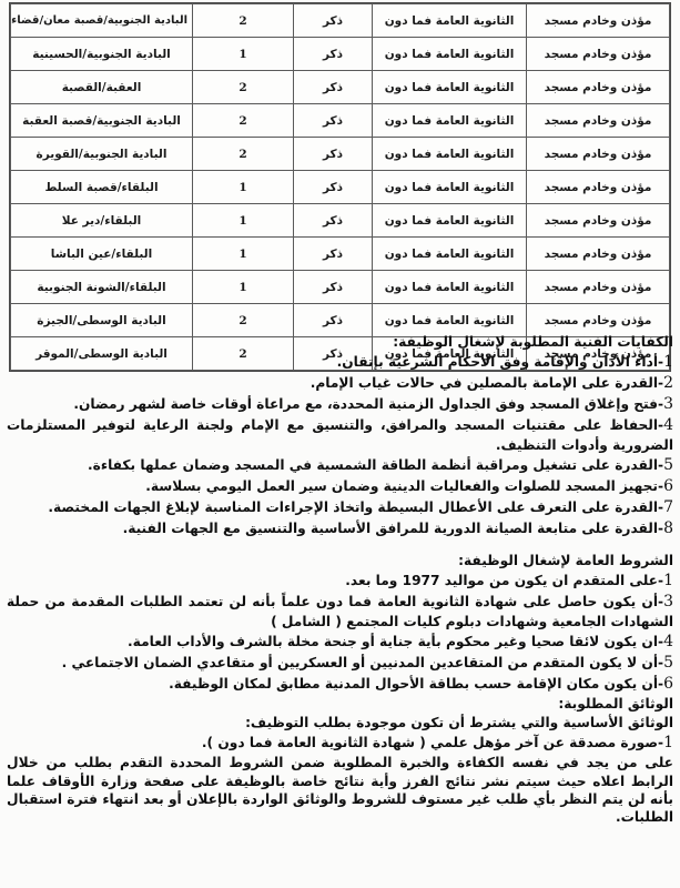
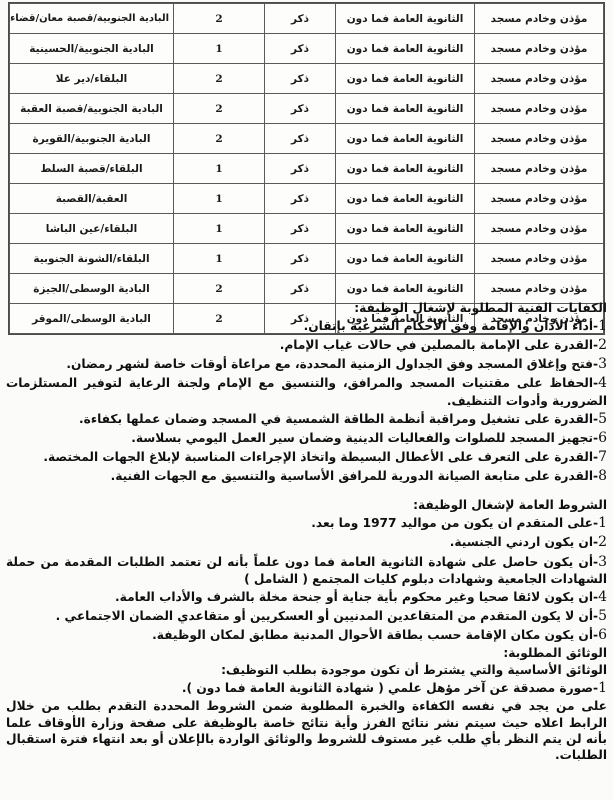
  مؤذن وخادم مسجد	الثانوية العامة فما دون	ذكر	2	البادية الجنوبية/قصبة معان/قضاء
  مؤذن وخادم مسجد	الثانوية العامة فما دون	ذكر	1	البادية الجنوبية/الحسينية
- مؤذن وخادم مسجد	الثانوية العامة فما دون	ذكر	2	العقبة/القصبة
+ مؤذن وخادم مسجد	الثانوية العامة فما دون	ذكر	2	البلقاء/دير علا
  مؤذن وخادم مسجد	الثانوية العامة فما دون	ذكر	2	البادية الجنوبية/قصبة العقبة
  مؤذن وخادم مسجد	الثانوية العامة فما دون	ذكر	2	البادية الجنوبية/القويرة
  مؤذن وخادم مسجد	الثانوية العامة فما دون	ذكر	1	البلقاء/قصبة السلط
- مؤذن وخادم مسجد	الثانوية العامة فما دون	ذكر	1	البلقاء/دير علا
+ مؤذن وخادم مسجد	الثانوية العامة فما دون	ذكر	1	العقبة/القصبة
  مؤذن وخادم مسجد	الثانوية العامة فما دون	ذكر	1	البلقاء/عين الباشا
  مؤذن وخادم مسجد	الثانوية العامة فما دون	ذكر	1	البلقاء/الشونة الجنوبية
  مؤذن وخادم مسجد	الثانوية العامة فما دون	ذكر	2	البادية الوسطى/الجيزة
  مؤذن وخادم مسجد	الثانوية العامة فما دون	ذكر	2	البادية الوسطى/الموقر
  الكفايات الفنية المطلوبة لإشغال الوظيفة:
  1-أداء الأذان والإقامة وفق الأحكام الشرعية بإتقان.
  2-القدرة على الإمامة بالمصلين في حالات غياب الإمام.
  3-فتح وإغلاق المسجد وفق الجداول الزمنية المحددة، مع مراعاة أوقات خاصة لشهر رمضان.
  4-الحفاظ على مقتنيات المسجد والمرافق، والتنسيق مع الإمام ولجنة الرعاية لتوفير المستلزمات الضرورية وأدوات التنظيف.
  5-القدرة على تشغيل ومراقبة أنظمة الطاقة الشمسية في المسجد وضمان عملها بكفاءة.
  6-تجهيز المسجد للصلوات والفعاليات الدينية وضمان سير العمل اليومي بسلاسة.
  7-القدرة على التعرف على الأعطال البسيطة واتخاذ الإجراءات المناسبة لإبلاغ الجهات المختصة.
  8-القدرة على متابعة الصيانة الدورية للمرافق الأساسية والتنسيق مع الجهات الفنية.
  الشروط العامة لإشغال الوظيفة:
  1-على المتقدم ان يكون من مواليد 1977 وما بعد.
+ 2-ان يكون اردني الجنسية.
  3-أن يكون حاصل على شهادة الثانوية العامة فما دون علماً بأنه لن تعتمد الطلبات المقدمة من حملة الشهادات الجامعية وشهادات دبلوم كليات المجتمع ( الشامل )
  4-ان يكون لائقا صحيا وغير محكوم بأية جناية أو جنحة مخلة بالشرف والأداب العامة.
  5-أن لا يكون المتقدم من المتقاعدين المدنيين أو العسكريين أو متقاعدي الضمان الاجتماعي .
  6-أن يكون مكان الإقامة حسب بطاقة الأحوال المدنية مطابق لمكان الوظيفة.
  الوثائق المطلوبة:
  الوثائق الأساسية والتي يشترط أن تكون موجودة بطلب التوظيف:
  1-صورة مصدقة عن آخر مؤهل علمي ( شهادة الثانوية العامة فما دون ).
  على من يجد في نفسه الكفاءة والخبرة المطلوبة ضمن الشروط المحددة التقدم بطلب من خلال الرابط اعلاه حيث سيتم نشر نتائج الفرز وأية نتائج خاصة بالوظيفة على صفحة وزارة الأوقاف علما بأنه لن يتم النظر بأي طلب غير مستوف للشروط والوثائق الواردة بالإعلان أو بعد انتهاء فترة استقبال الطلبات.
